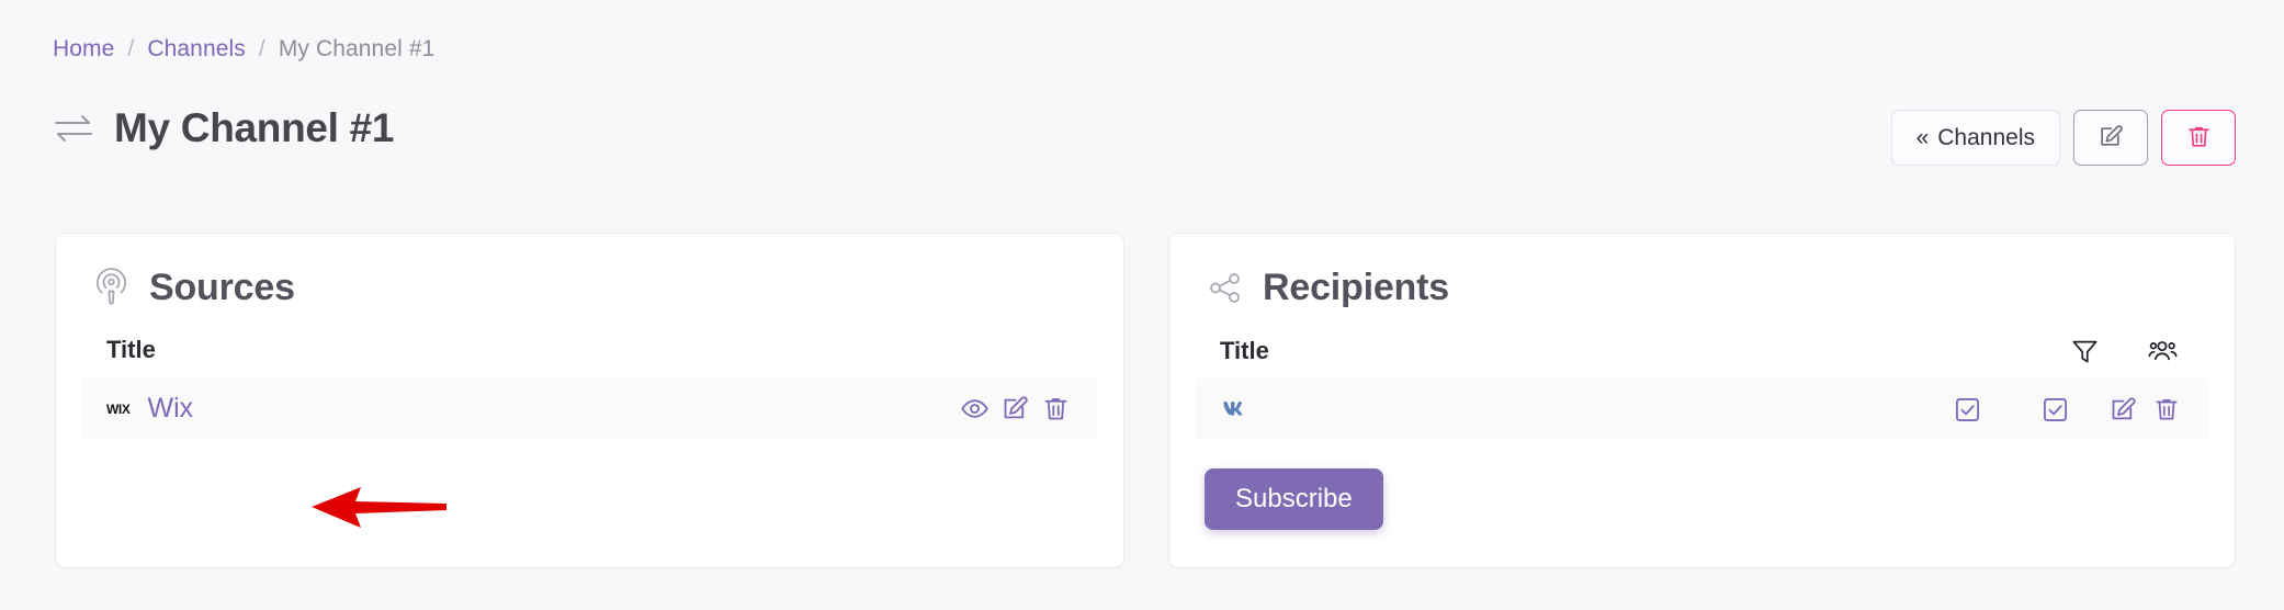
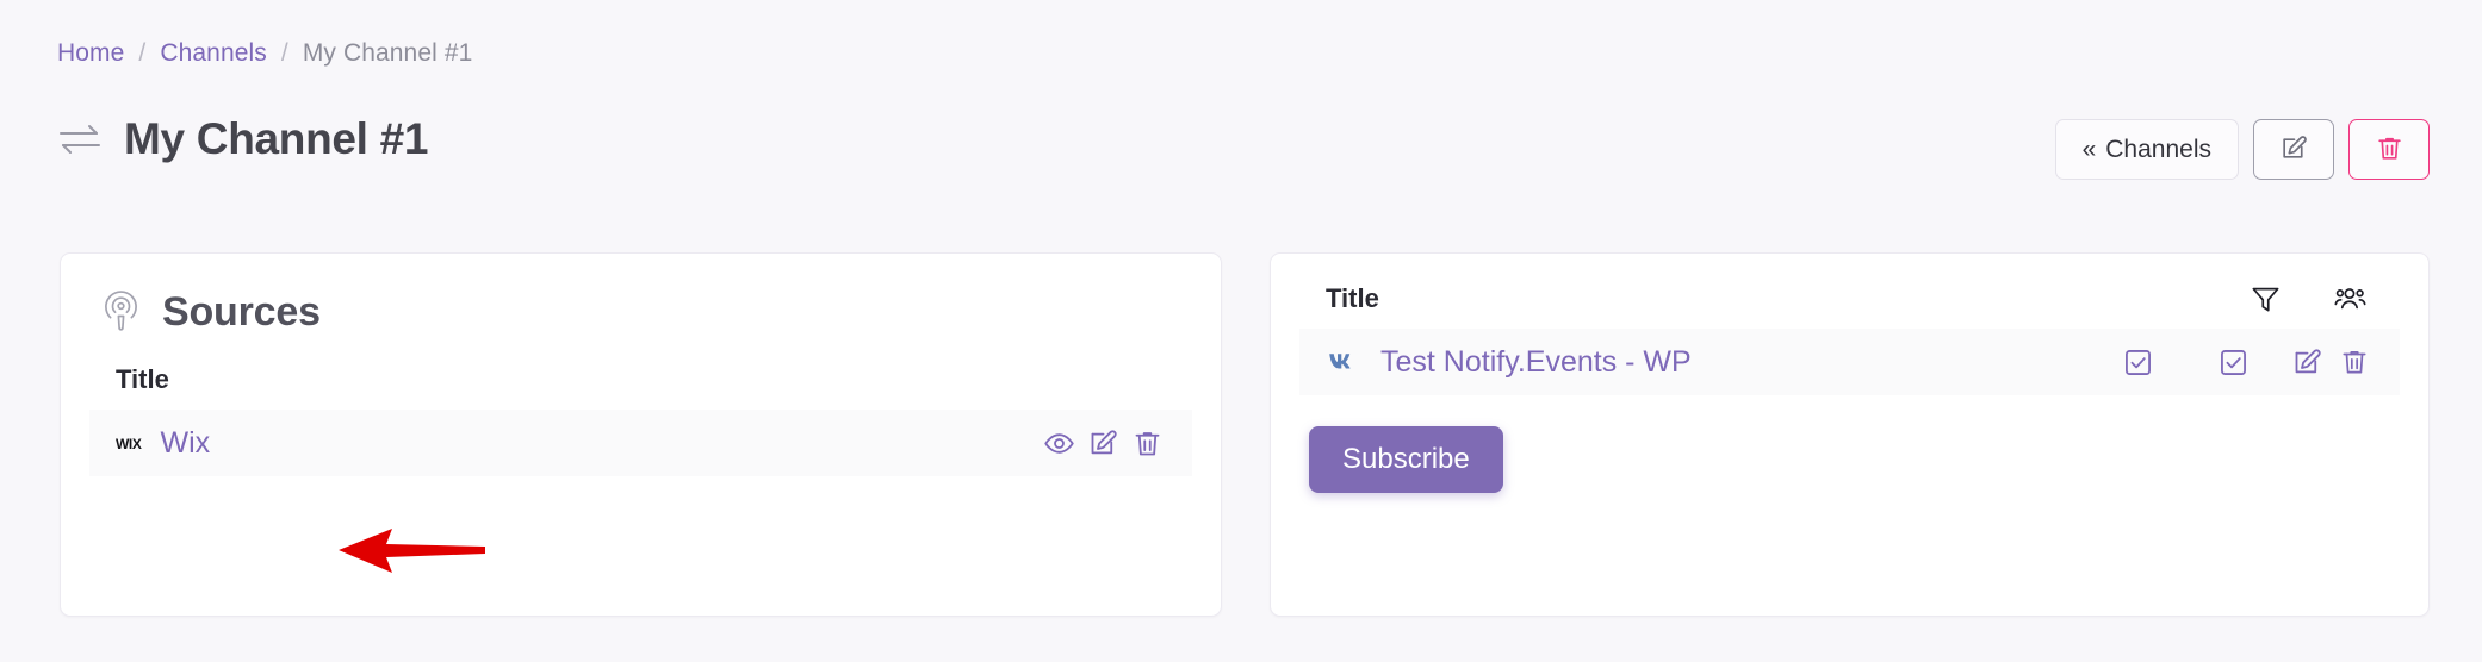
  Home
  /
  Channels
  /
  My Channel #1
  My Channel #1
  «
  Channels
  Sources
  Title
  wix
  Wix
- Recipients
  Title
+ Test Notify.Events - WP
  Subscribe
